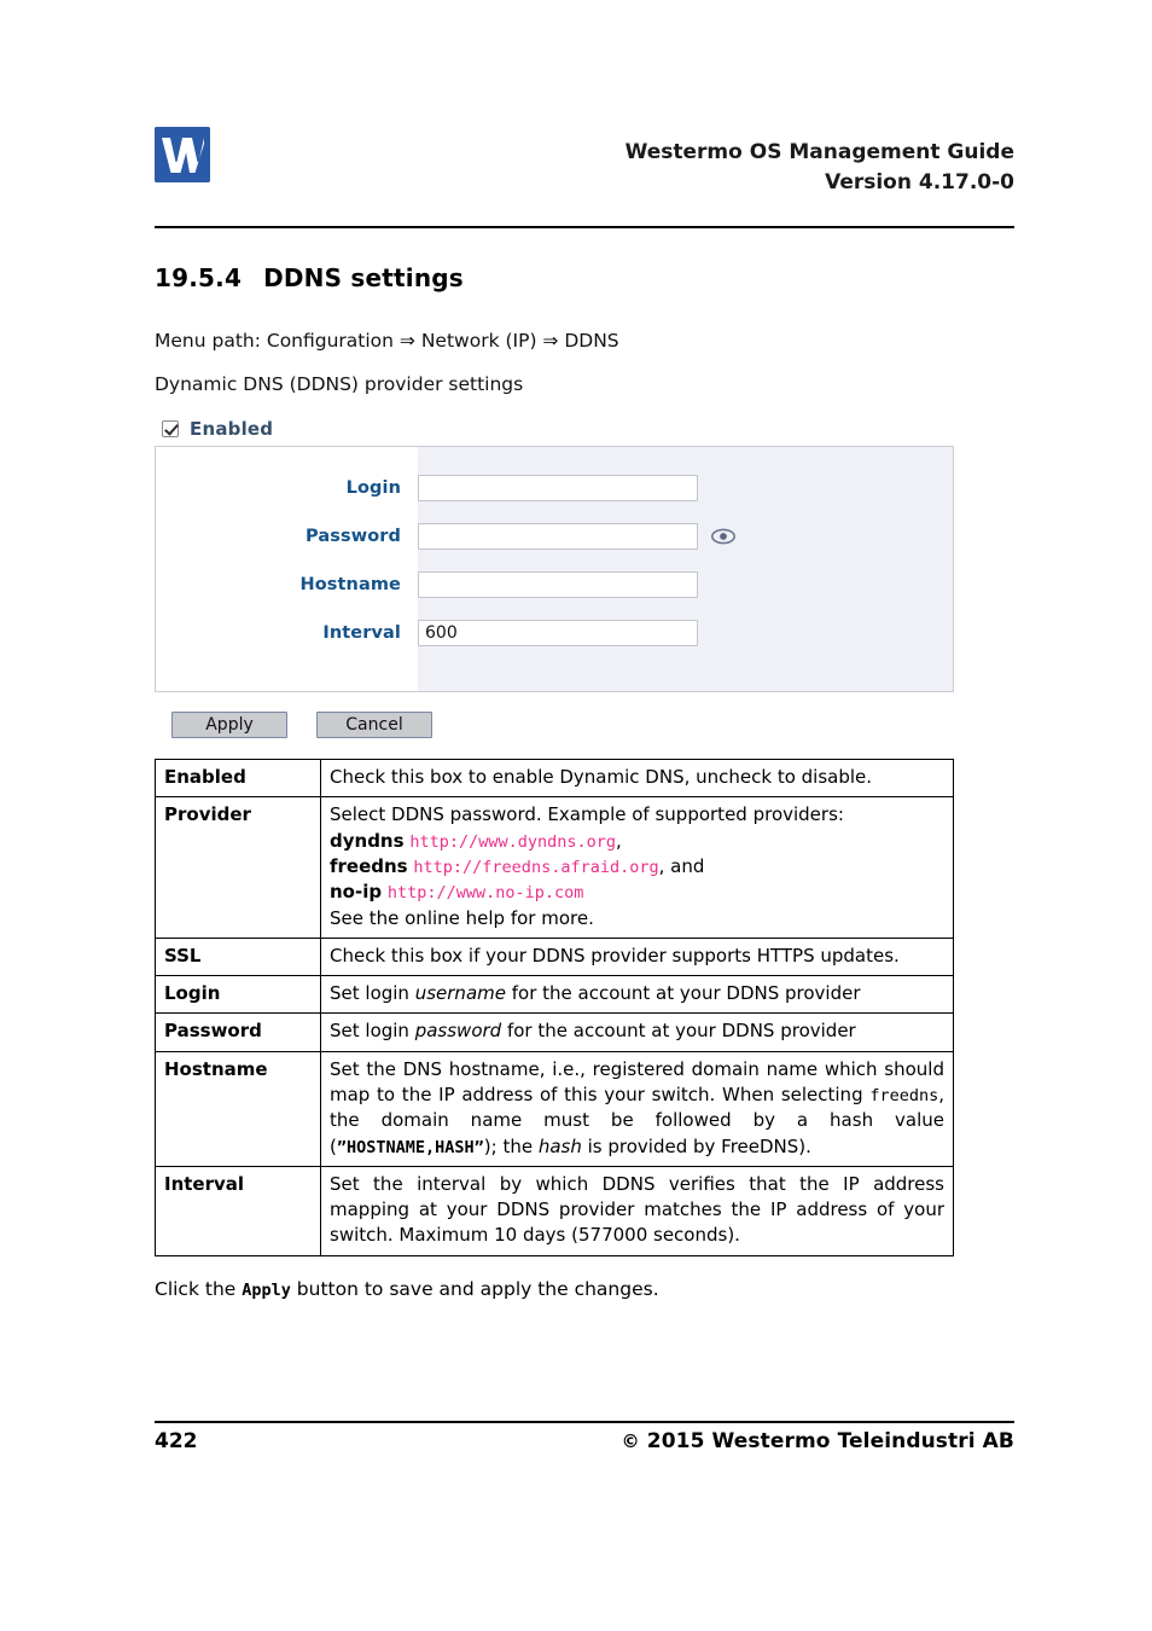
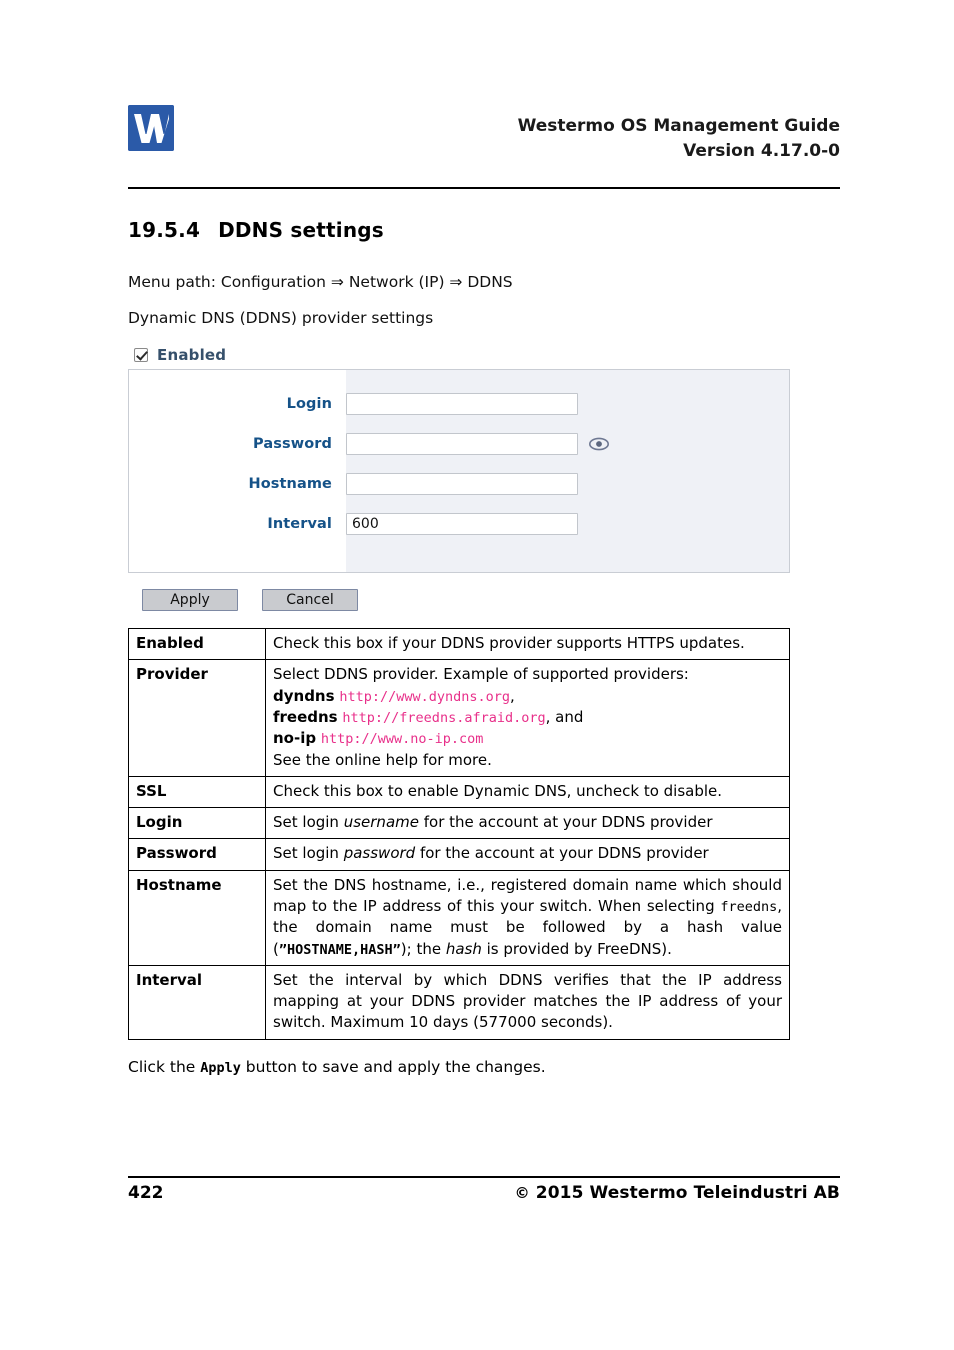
  Westermo OS Management Guide
  Version 4.17.0-0
  19.5.4 DDNS settings
  Menu path: Configuration ⇒ Network (IP) ⇒ DDNS
  Dynamic DNS (DDNS) provider settings
  Enabled
  Login
  Password
  Hostname
  Interval
  600
  Apply
  Cancel
- Enabled	Check this box to enable Dynamic DNS, uncheck to disable.
+ Enabled	Check this box if your DDNS provider supports HTTPS updates.
- Provider	Select DDNS password. Example of supported providers: dyndns http://www.dyndns.org, freedns http://freedns.afraid.org, and no-ip http://www.no-ip.com See the online help for more.
+ Provider	Select DDNS provider. Example of supported providers: dyndns http://www.dyndns.org, freedns http://freedns.afraid.org, and no-ip http://www.no-ip.com See the online help for more.
- SSL	Check this box if your DDNS provider supports HTTPS updates.
+ SSL	Check this box to enable Dynamic DNS, uncheck to disable.
  Login	Set login username for the account at your DDNS provider
  Password	Set login password for the account at your DDNS provider
  Hostname	Set the DNS hostname, i.e., registered domain name which should map to the IP address of this your switch. When selecting freedns, the domain name must be followed by a hash value (”HOSTNAME,HASH”); the hash is provided by FreeDNS).
  Interval	Set the interval by which DDNS verifies that the IP address mapping at your DDNS provider matches the IP address of your switch. Maximum 10 days (577000 seconds).
  Click the Apply button to save and apply the changes.
  422
  © 2015 Westermo Teleindustri AB
